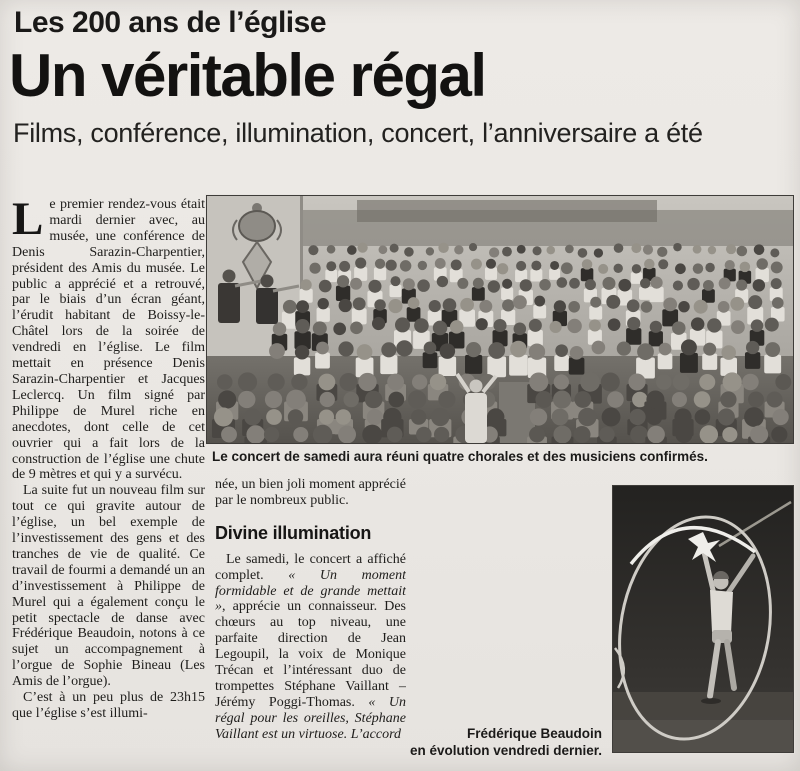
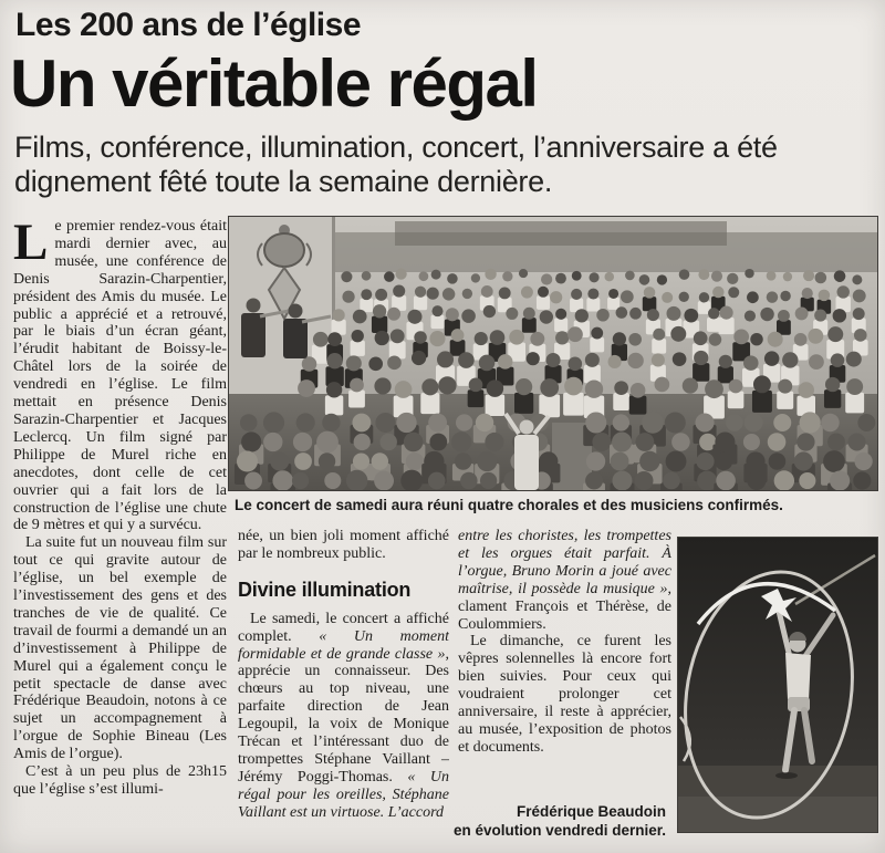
  Les 200 ans de l’église
  Un véritable régal
  Films, conférence, illumination, concert, l’anniversaire a été
+ dignement fêté toute la semaine dernière.
  L
  e premier rendez-vous était mardi dernier avec, au musée, une conférence de Denis Sarazin-Charpentier, président des Amis du musée. Le public a apprécié et a retrouvé, par le biais d’un écran géant, l’érudit habitant de Boissy-le-Châtel lors de la soirée de vendredi en l’église. Le film mettait en présence Denis Sarazin-Charpentier et Jacques Leclercq. Un film signé par Philippe de Murel riche en anecdotes, dont celle de cet ouvrier qui a fait lors de la construction de l’église une chute de 9 mètres et qui y a survécu.
  La suite fut un nouveau film sur tout ce qui gravite autour de l’église, un bel exemple de l’investissement des gens et des tranches de vie de qualité. Ce travail de fourmi a demandé un an d’investissement à Philippe de Murel qui a également conçu le petit spectacle de danse avec Frédérique Beaudoin, notons à ce sujet un accompagnement à l’orgue de Sophie Bineau (Les Amis de l’orgue).
  C’est à un peu plus de 23h15 que l’église s’est illumi-
  Le concert de samedi aura réuni quatre chorales et des musiciens confirmés.
- née, un bien joli moment apprécié par le nombreux public.
+ née, un bien joli moment affiché par le nombreux public.
  Divine illumination
- Le samedi, le concert a affiché complet. « Un moment formidable et de grande mettait », apprécie un connaisseur. Des chœurs au top niveau, une parfaite direction de Jean Legoupil, la voix de Monique Trécan et l’intéressant duo de trompettes Stéphane Vaillant – Jérémy Poggi-Thomas. « Un régal pour les oreilles, Stéphane Vaillant est un virtuose. L’accord
+ Le samedi, le concert a affiché complet. « Un moment formidable et de grande classe », apprécie un connaisseur. Des chœurs au top niveau, une parfaite direction de Jean Legoupil, la voix de Monique Trécan et l’intéressant duo de trompettes Stéphane Vaillant – Jérémy Poggi-Thomas. « Un régal pour les oreilles, Stéphane Vaillant est un virtuose. L’accord
+ entre les choristes, les trompettes et les orgues était parfait. À l’orgue, Bruno Morin a joué avec maîtrise, il possède la musique », clament François et Thérèse, de Coulommiers.
+ Le dimanche, ce furent les vêpres solennelles là encore fort bien suivies. Pour ceux qui voudraient prolonger cet anniversaire, il reste à apprécier, au musée, l’exposition de photos et documents.
  Frédérique Beaudoin
  en évolution vendredi dernier.
